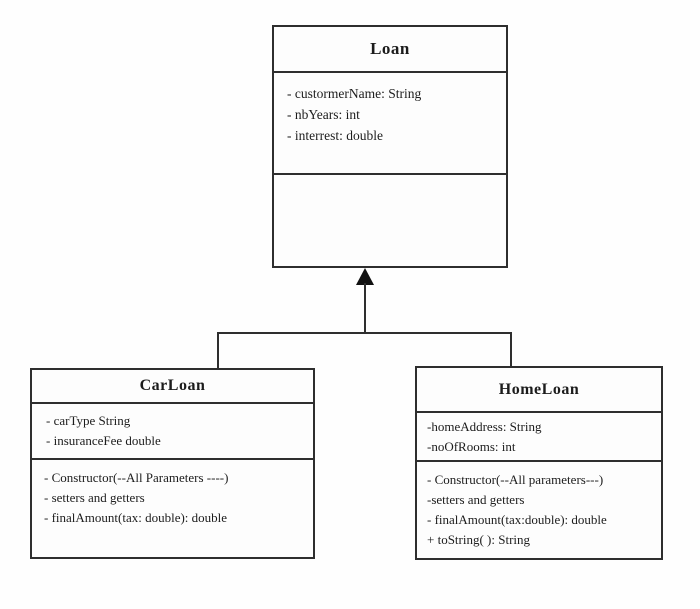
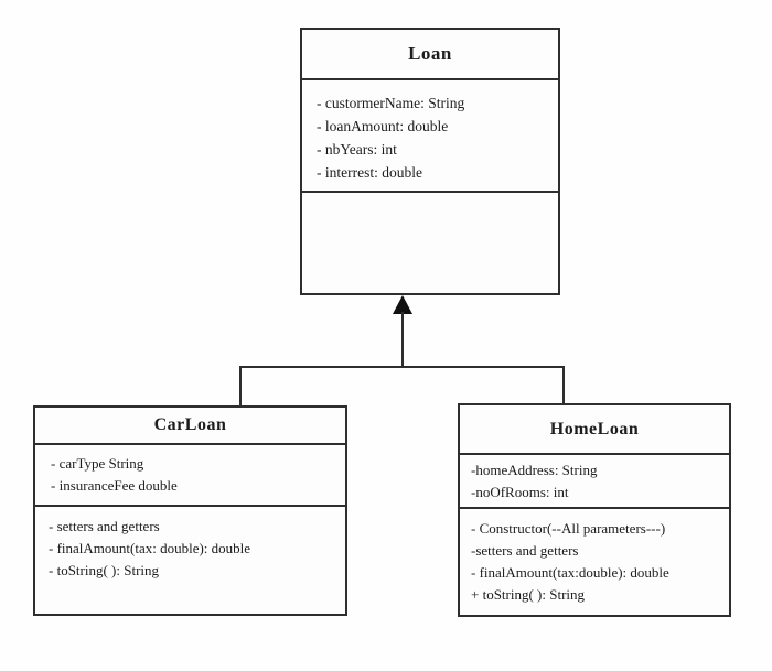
  Loan
  - custormerName: String
+ - loanAmount: double
  - nbYears: int
  - interrest: double
  CarLoan
  - carType String
  - insuranceFee double
- - Constructor(--All Parameters ----)
  - setters and getters
  - finalAmount(tax: double): double
+ - toString( ): String
  HomeLoan
  -homeAddress: String
  -noOfRooms: int
  - Constructor(--All parameters---)
  -setters and getters
  - finalAmount(tax:double): double
  + toString( ): String
